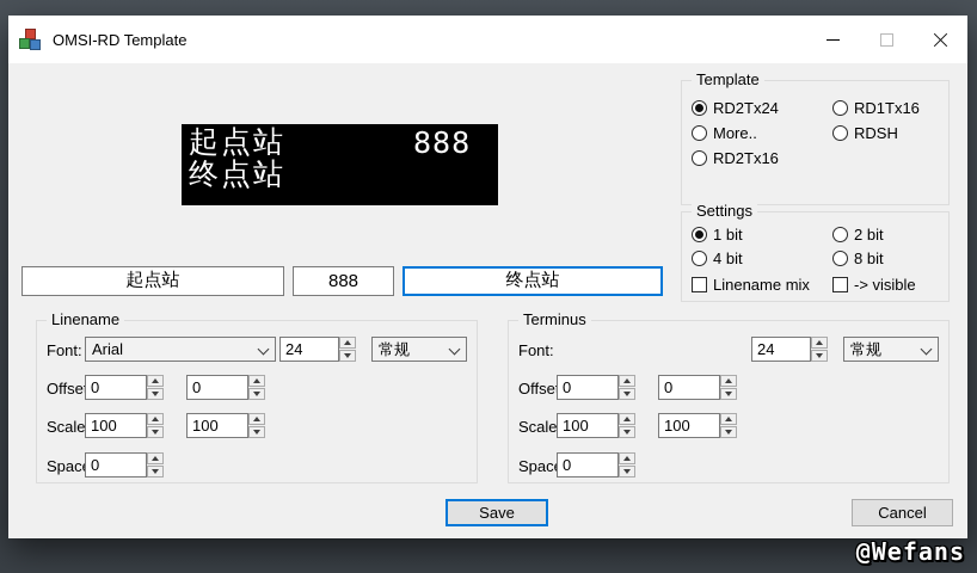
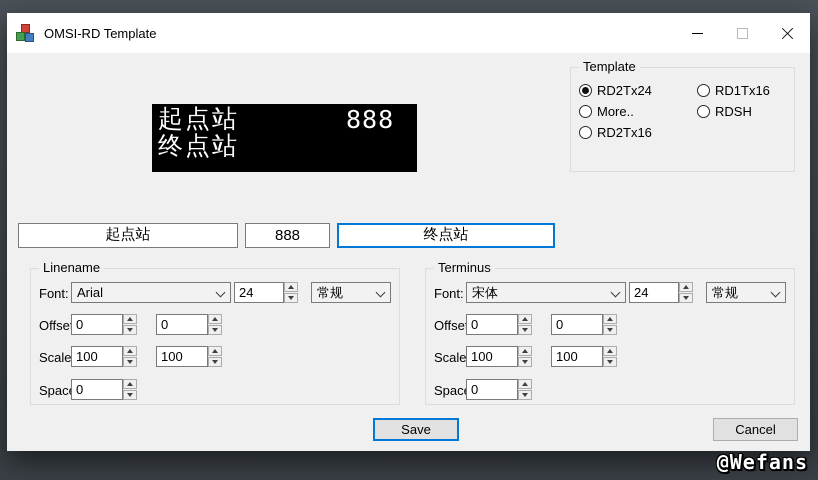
  OMSI-RD Template
  起点站
  888
  终点站
  起点站
  888
  终点站
  Template
  RD2Tx24
  RD1Tx16
  More..
  RDSH
  RD2Tx16
- Settings
- 1 bit
- 2 bit
- 4 bit
- 8 bit
- Linename mix
- -> visible
  Linename
  Font:
  Arial
  24
  常规
  Offse
  0
  0
  Scale
  100
  100
  0
  Terminus
  Font:
+ 宋体
  24
  常规
  Offse
  0
  0
  Scale
  100
  100
  0
  Save
  Cancel
  @Wefans
